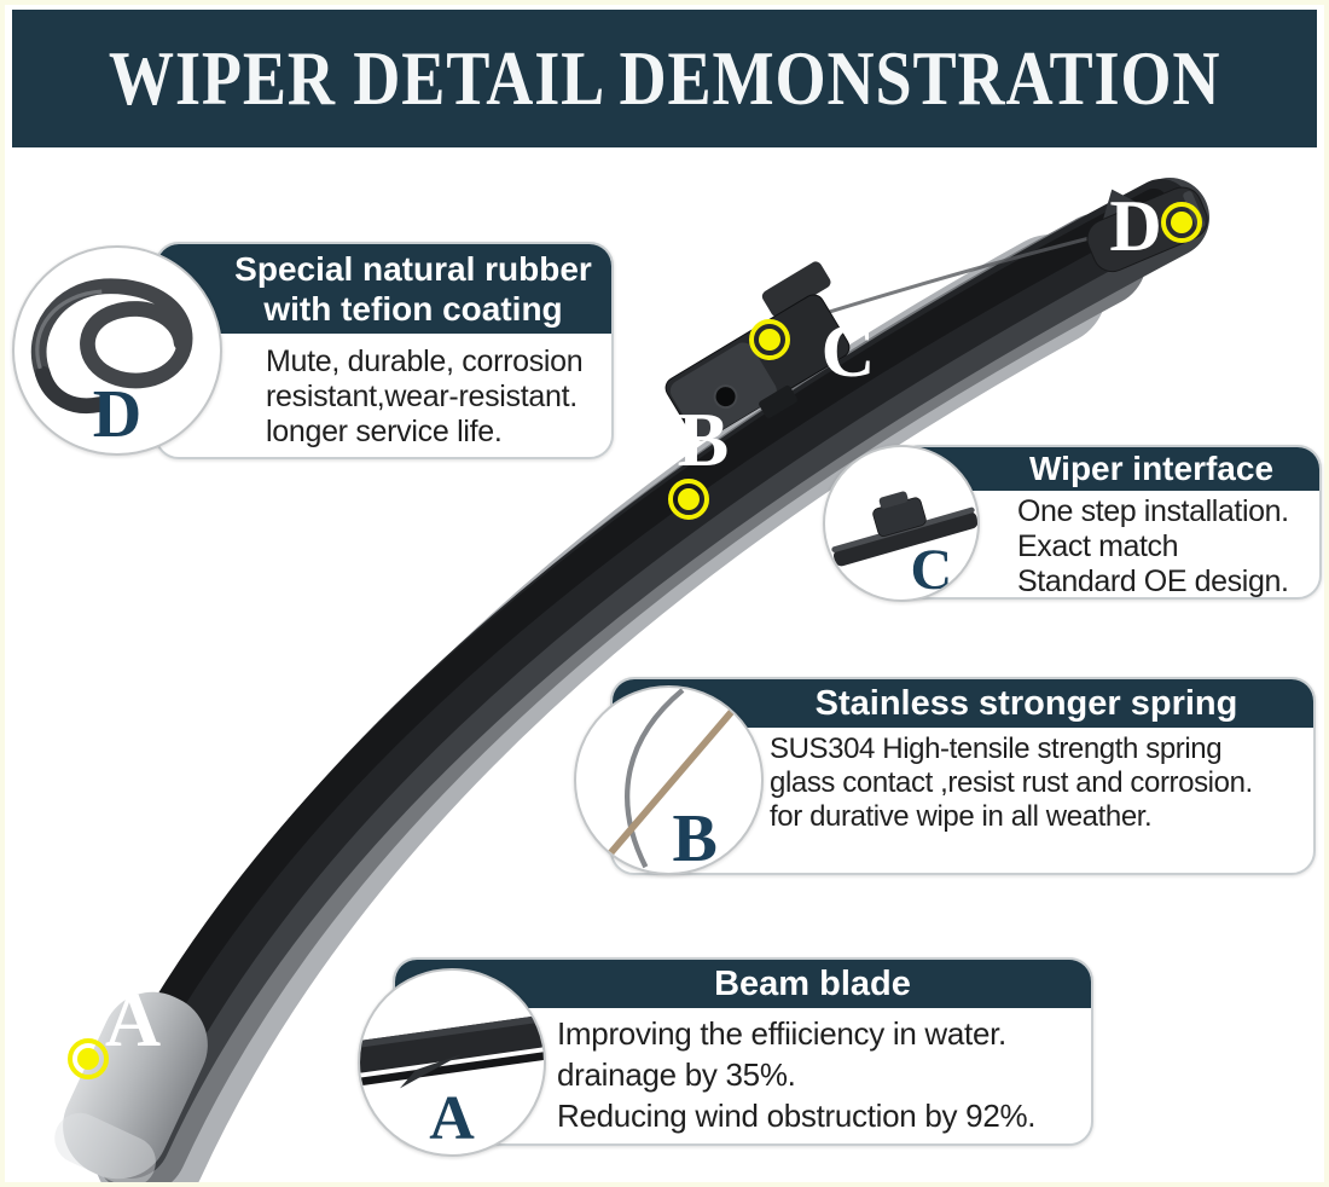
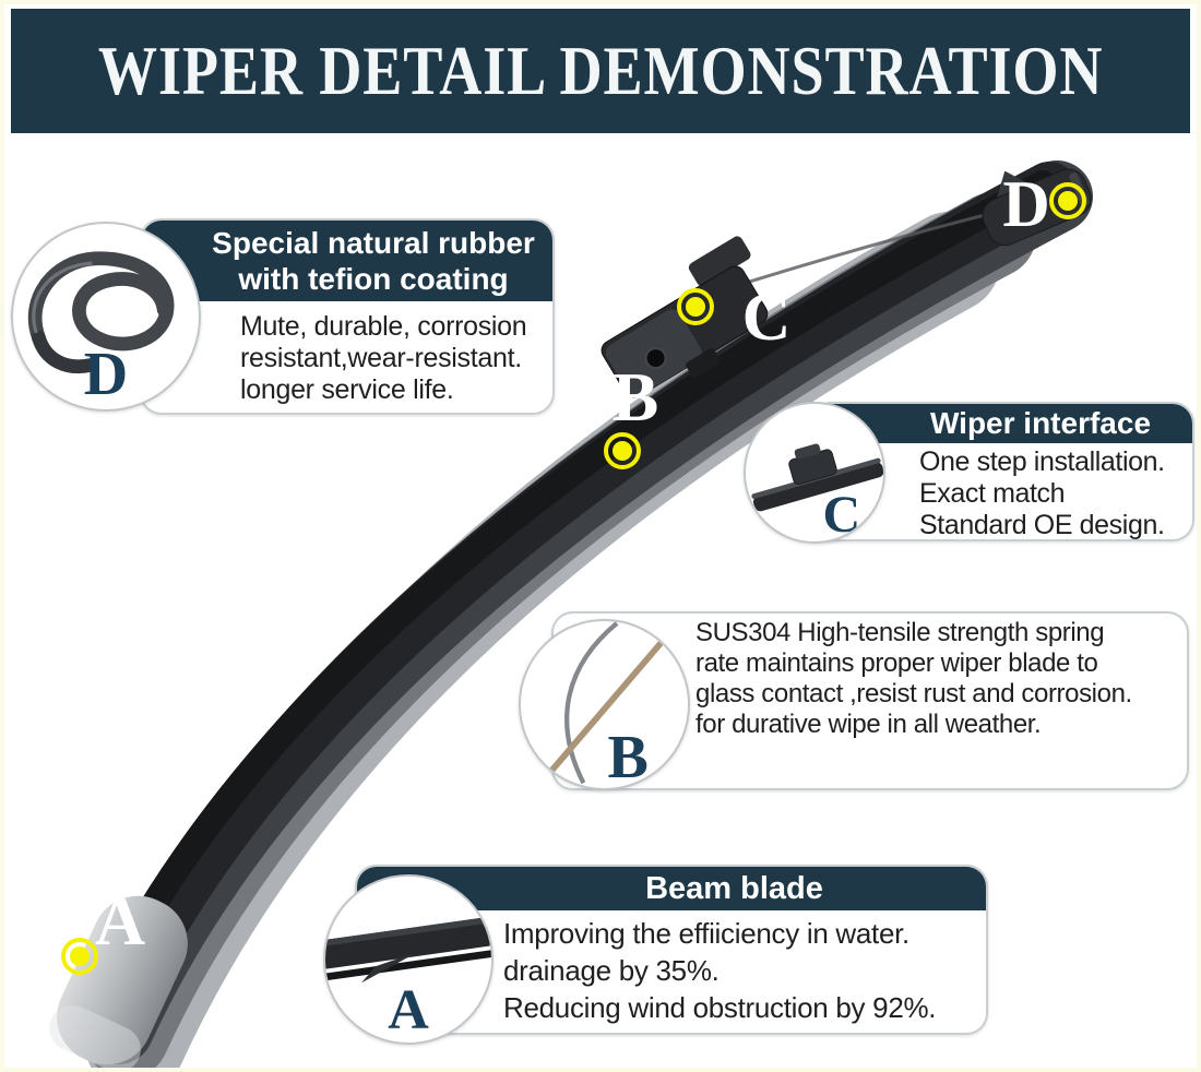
  WIPER DETAIL DEMONSTRATION
  Special natural rubber
  with tefion coating
  Mute, durable, corrosion
  resistant,wear-resistant.
  longer service life.
  Wiper interface
  One step installation.
  Exact match
  Standard OE design.
- Stainless stronger spring
  SUS304 High-tensile strength spring
+ rate maintains proper wiper blade to
  glass contact ,resist rust and corrosion.
  for durative wipe in all weather.
  Beam blade
  Improving the effiiciency in water.
  drainage by 35%.
  Reducing wind obstruction by 92%.
  D
  C
  B
  A
  A
  B
  C
  D
